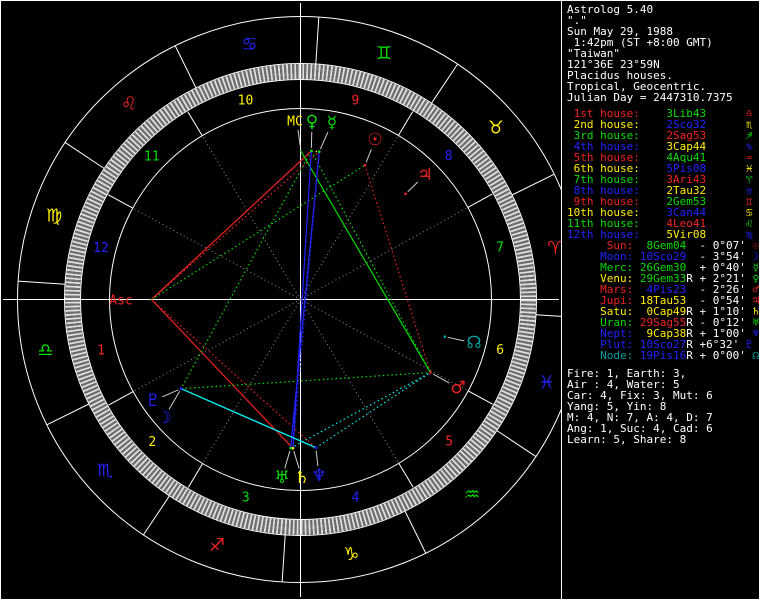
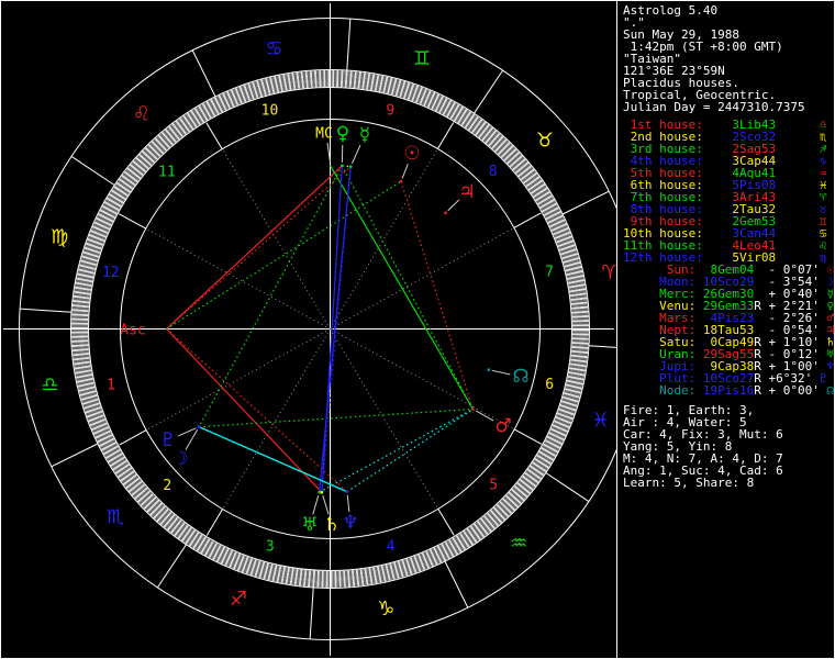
  ♈
  ♉
  ♊
  ♋
  ♌
  ♍
  ♎
  ♏
  ♐
  ♑
  ♒
  ♓
  1
  2
  3
  4
  5
  6
  7
  8
  9
  10
  11
  12
  ☉
  ☽
  ☿
  ♀
  ♂
  ♃
  ♄
  ♅
  ♆
  ♇
  ☊
  Asc
  MC
  Astrolog 5.40
  "."
  Sun May 29, 1988
  1:42pm (ST +8:00 GMT)
  "Taiwan"
  121°36E 23°59N
  Placidus houses.
  Tropical, Geocentric.
  Julian Day = 2447310.7375
  1st house: 3Lib43 ♎
  2nd house: 2Sco32 ♏
  3rd house: 2Sag53 ♐
  4th house: 3Cap44 ♑
  5th house: 4Aqu41 ♒
  6th house: 5Pis08 ♓
  7th house: 3Ari43 ♈
  8th house: 2Tau32 ♉
  9th house: 2Gem53 ♊
  10th house: 3Can44 ♋
  11th house: 4Leo41 ♌
  12th house: 5Vir08 ♍
  Sun: 8Gem04 - 0°07' ☉
  Moon: 10Sco29 - 3°54' ☽
  Merc: 26Gem30 + 0°40' ☿
  Venu: 29Gem33R + 2°21' ♀
  Mars: 4Pis23 - 2°26' ♂
- Jupi: 18Tau53 - 0°54' ♃
+ Nept: 18Tau53 - 0°54' ♃
  Satu: 0Cap49R + 1°10' ♄
  Uran: 29Sag55R - 0°12' ♅
- Nept: 9Cap38R + 1°00' ♆
+ Jupi: 9Cap38R + 1°00' ♆
  Plut: 10Sco27R +6°32' ♇
  Node: 19Pis16R + 0°00' ☊
  Fire: 1, Earth: 3,
  Air : 4, Water: 5
  Car: 4, Fix: 3, Mut: 6
  Yang: 5, Yin: 8
  M: 4, N: 7, A: 4, D: 7
  Ang: 1, Suc: 4, Cad: 6
  Learn: 5, Share: 8
